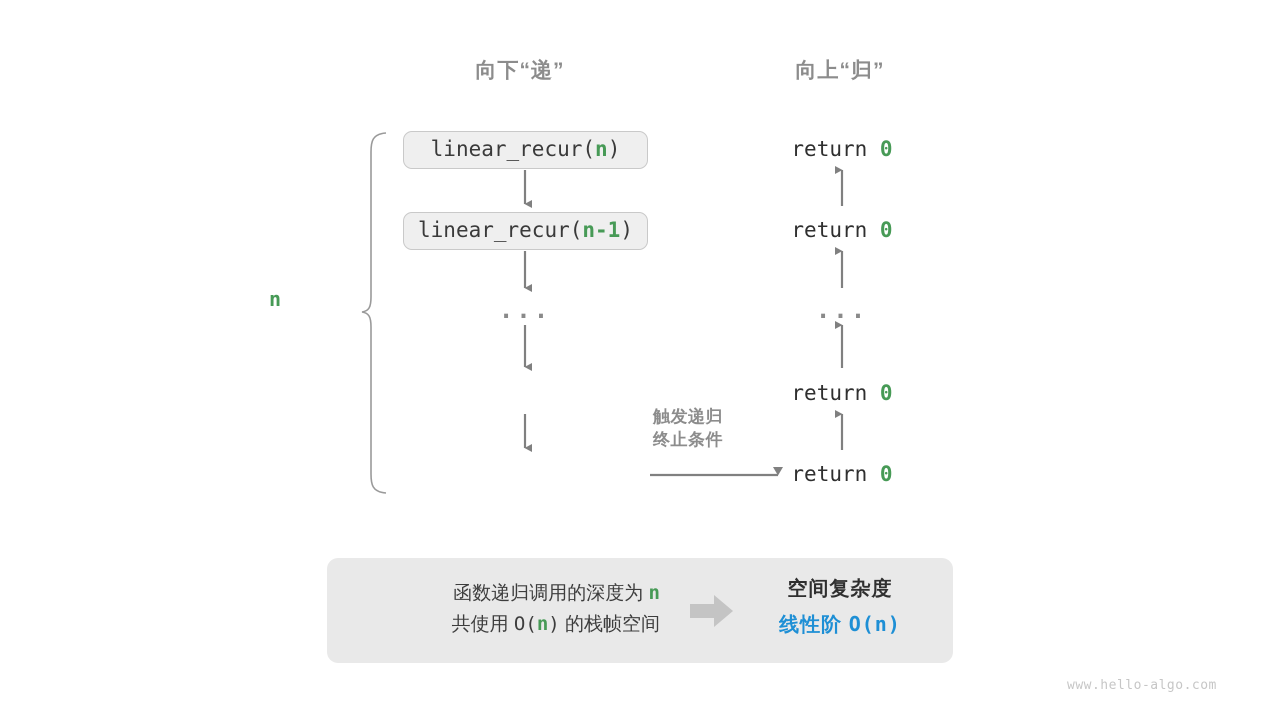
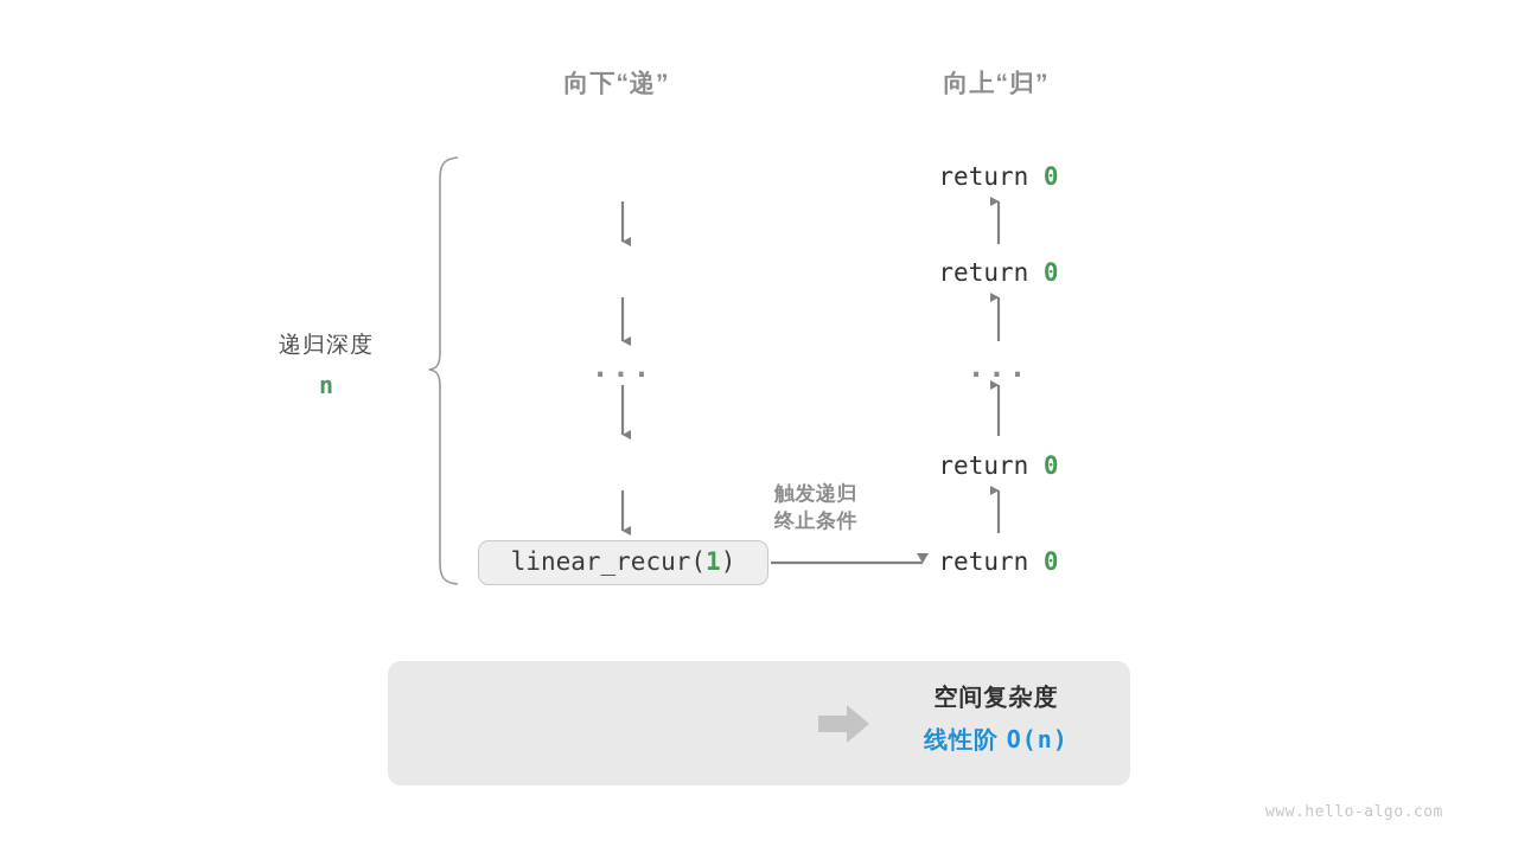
  向下“递”
  向上“归”
+ 递归深度
  n
- linear_recur(n)
- linear_recur(n-1)
  ...
+ linear_recur(1)
  return 0
  return 0
  ...
  return 0
  return 0
  触发递归
  终止条件
- 函数递归调用的深度为 n
- 共使用 O(n) 的栈帧空间
  空间复杂度
  线性阶 O(n)
  www.hello-algo.com
